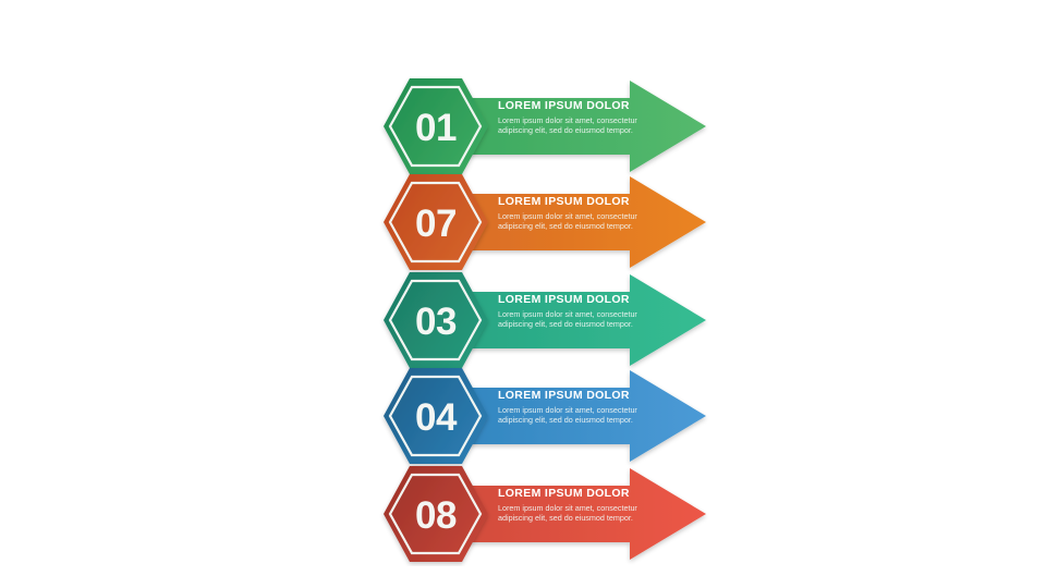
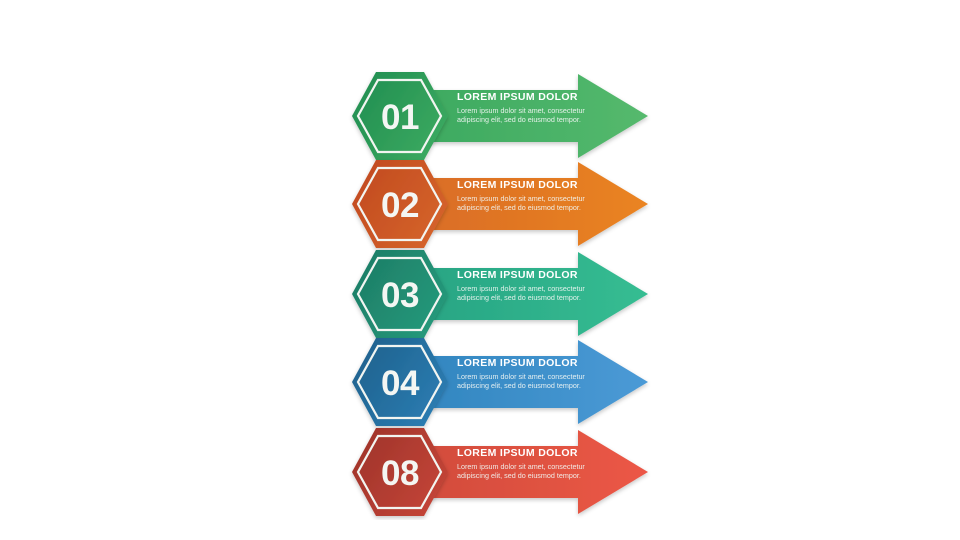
  01
  LOREM IPSUM DOLOR
  Lorem ipsum dolor sit amet, consectetur adipiscing elit, sed do eiusmod tempor.
- 07
+ 02
  LOREM IPSUM DOLOR
  Lorem ipsum dolor sit amet, consectetur adipiscing elit, sed do eiusmod tempor.
  03
  LOREM IPSUM DOLOR
  Lorem ipsum dolor sit amet, consectetur adipiscing elit, sed do eiusmod tempor.
  04
  LOREM IPSUM DOLOR
  Lorem ipsum dolor sit amet, consectetur adipiscing elit, sed do eiusmod tempor.
  08
  LOREM IPSUM DOLOR
  Lorem ipsum dolor sit amet, consectetur adipiscing elit, sed do eiusmod tempor.
